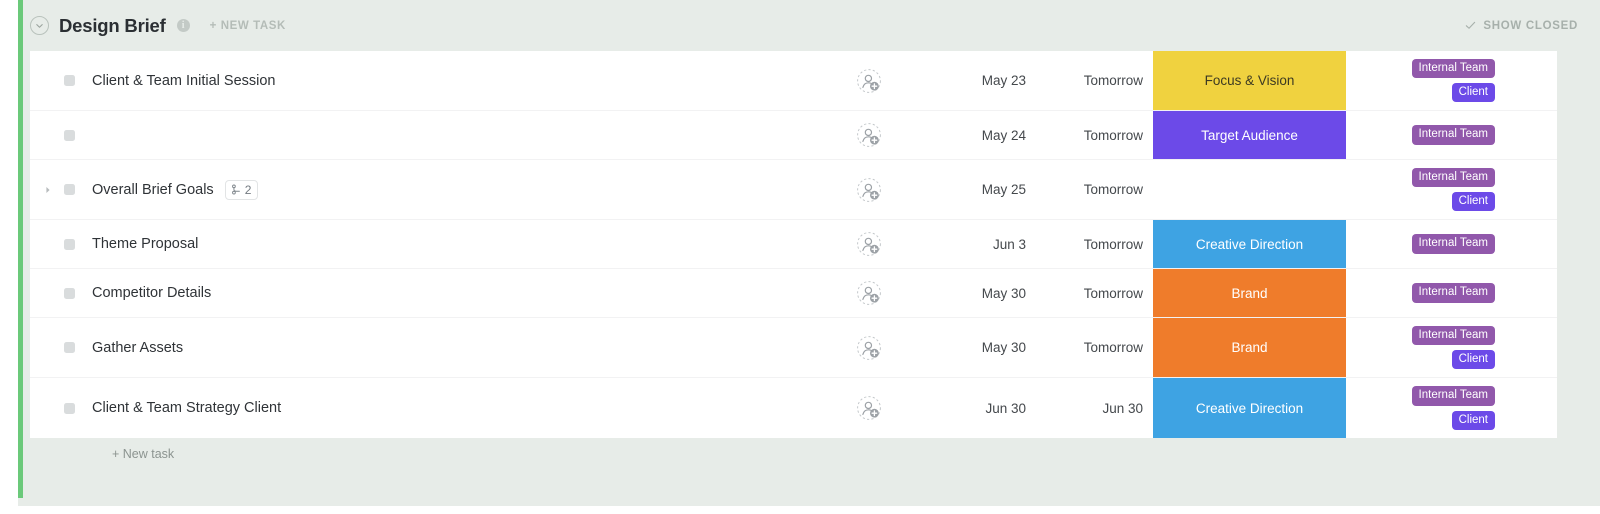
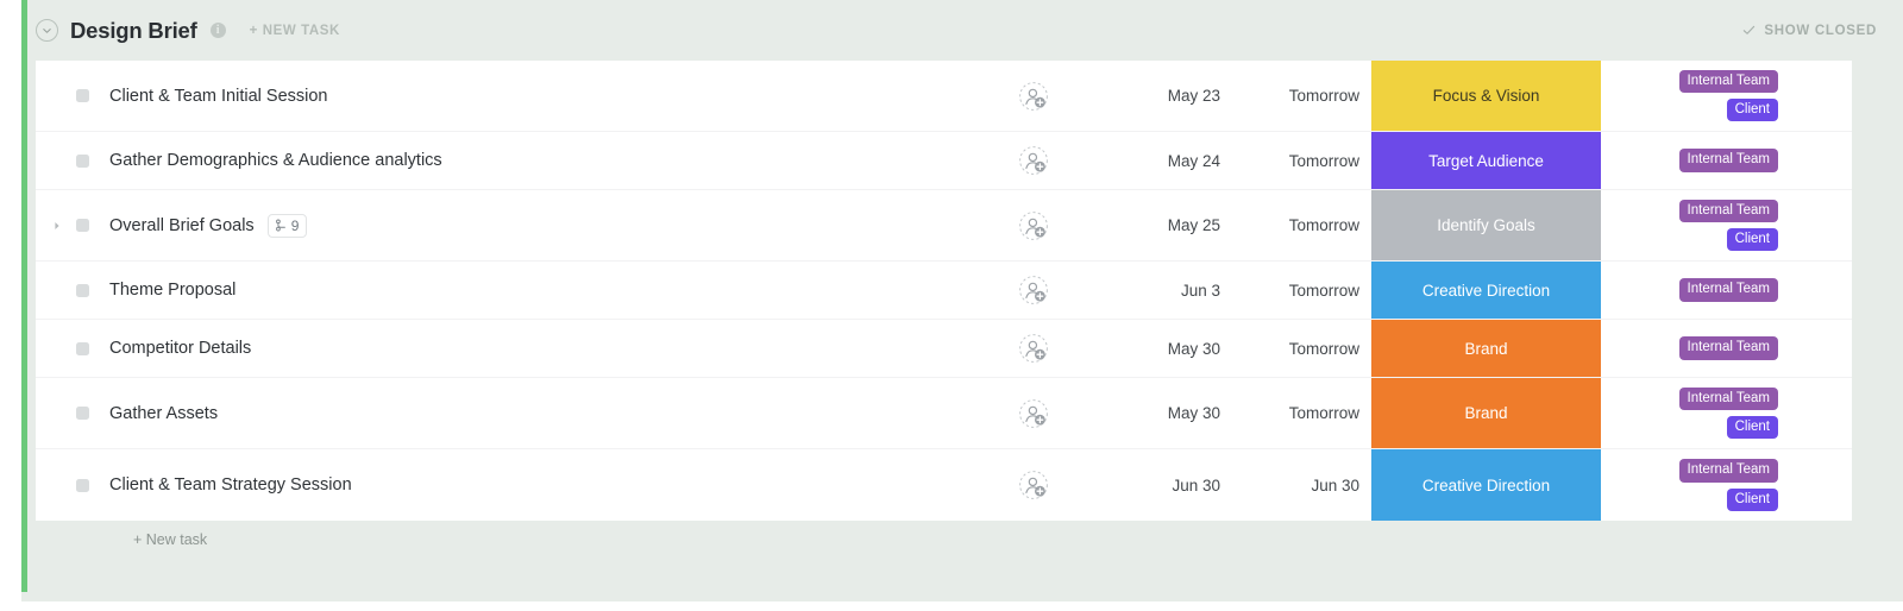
  Design Brief
  i
  + NEW TASK
  SHOW CLOSED
  Client & Team Initial Session
  May 23
  Tomorrow
  Focus & Vision
  Internal Team
  Client
+ Gather Demographics & Audience analytics
  May 24
  Tomorrow
  Target Audience
  Internal Team
  Overall Brief Goals
- 2
+ 9
  May 25
  Tomorrow
+ Identify Goals
  Internal Team
  Client
  Theme Proposal
  Jun 3
  Tomorrow
  Creative Direction
  Internal Team
  Competitor Details
  May 30
  Tomorrow
  Brand
  Internal Team
  Gather Assets
  May 30
  Tomorrow
  Brand
  Internal Team
  Client
- Client & Team Strategy Client
+ Client & Team Strategy Session
  Jun 30
  Jun 30
  Creative Direction
  Internal Team
  Client
  + New task
